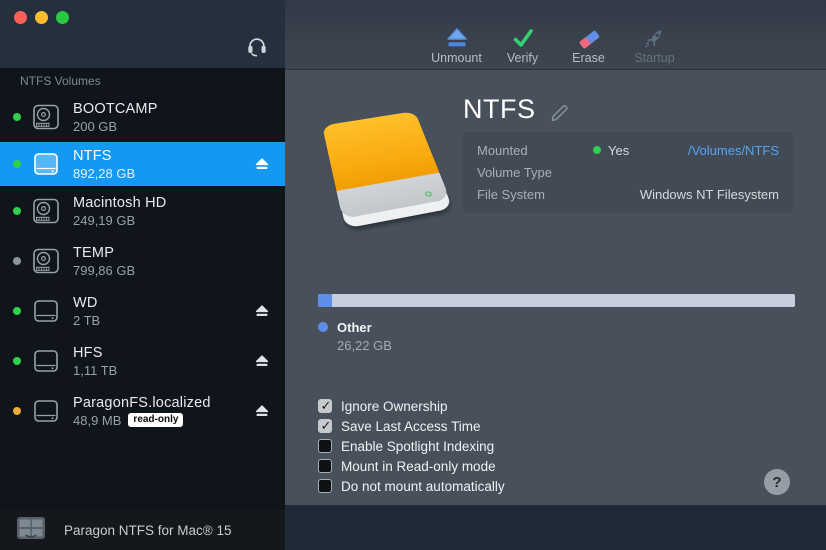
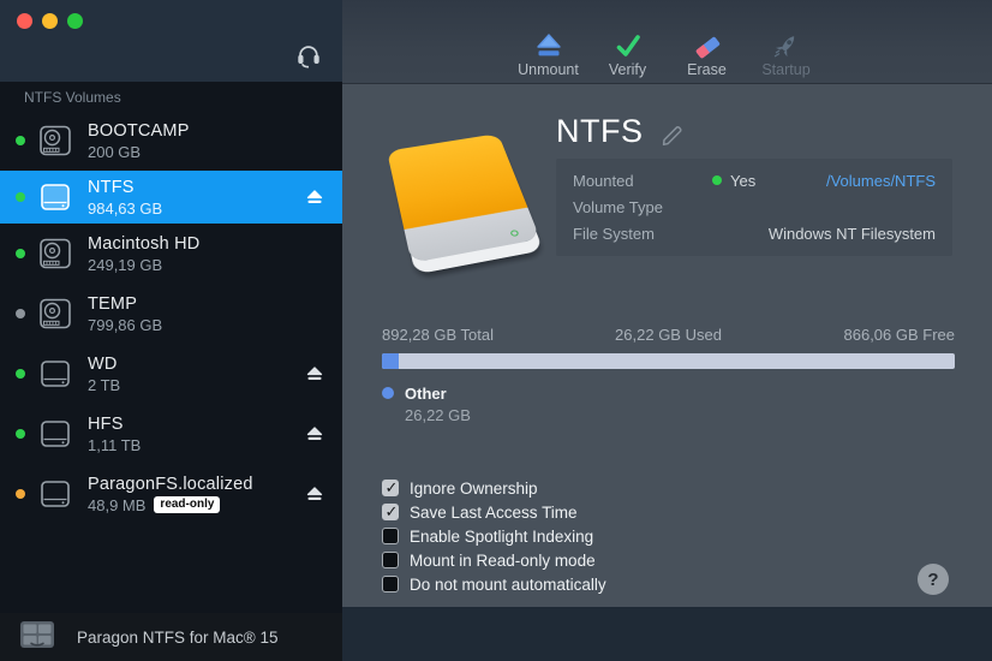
  NTFS Volumes
  BOOTCAMP
  200 GB
  NTFS
- 892,28 GB
+ 984,63 GB
  Macintosh HD
  249,19 GB
  TEMP
  799,86 GB
  WD
  2 TB
  HFS
  1,11 TB
  ParagonFS.localized
  48,9 MB
  read-only
  Paragon NTFS for Mac® 15
  Unmount
  Verify
  Erase
  Startup
  NTFS
  Mounted
  Yes
  /Volumes/NTFS
  Volume Type
  File System
  Windows NT Filesystem
+ 892,28 GB Total
+ 26,22 GB Used
+ 866,06 GB Free
  Other
  26,22 GB
  Ignore Ownership
  Save Last Access Time
  Enable Spotlight Indexing
  Mount in Read-only mode
  Do not mount automatically
  ?
